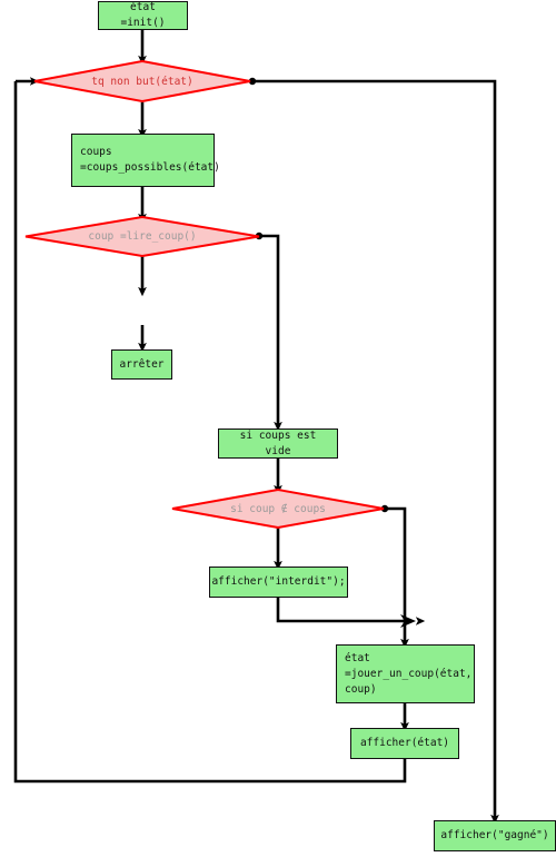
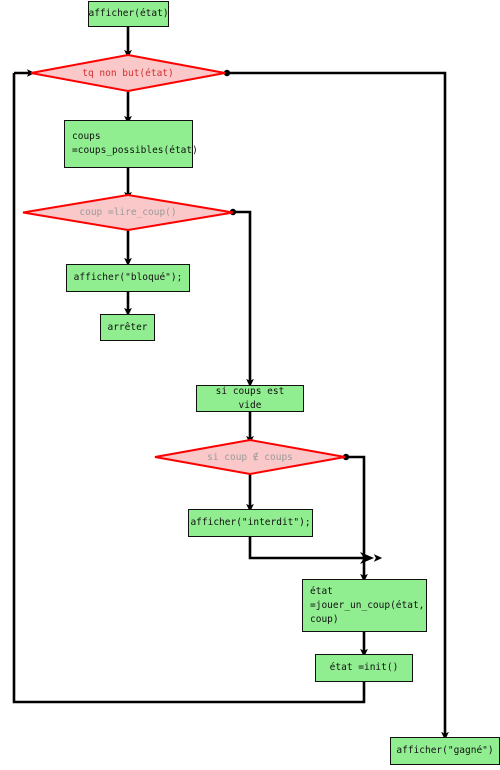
- état =init()
+ afficher(état)
  tq non but(état)
  coups
  =coups_possibles(état)
  coup =lire_coup()
+ afficher("bloqué");
  arrêter
  si coups est vide
  si coup ∉ coups
  afficher("interdit");
  état
  =jouer_un_coup(état,
  coup)
- afficher(état)
+ état =init()
  afficher("gagné")
